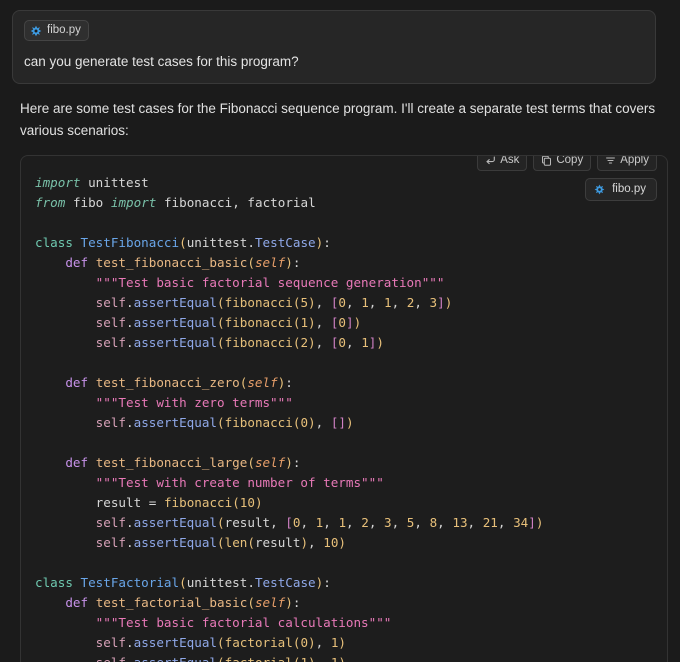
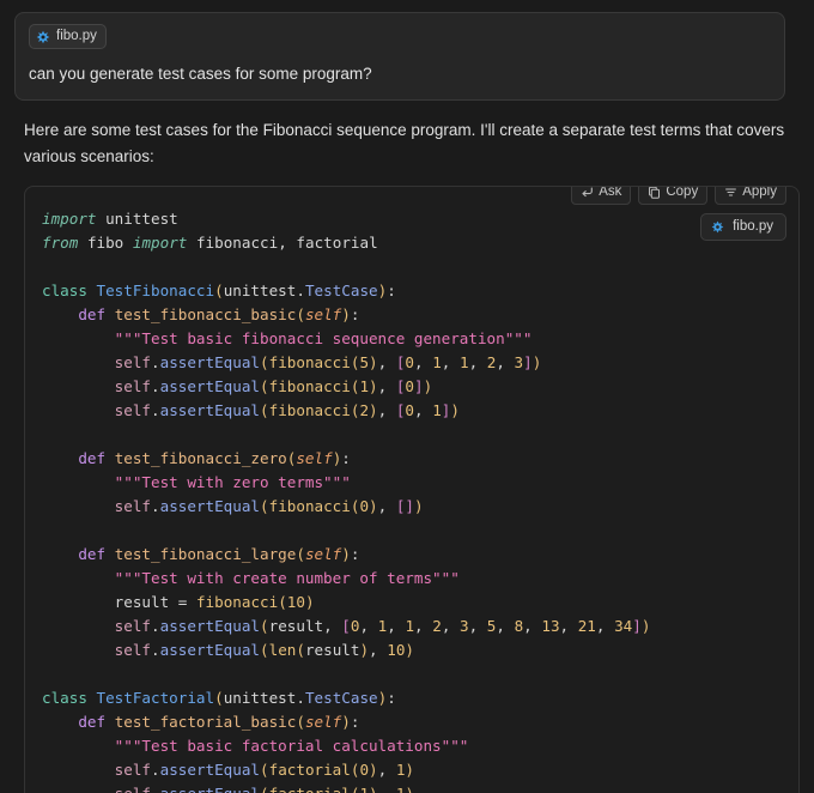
  fibo.py
- can you generate test cases for this program?
+ can you generate test cases for some program?
  Here are some test cases for the Fibonacci sequence program. I'll create a separate test terms that covers various scenarios:
  Ask
  Copy
  Apply
  fibo.py
  import unittest
  from fibo import fibonacci, factorial
  class TestFibonacci(unittest.TestCase):
  def test_fibonacci_basic(self):
- """Test basic factorial sequence generation"""
+ """Test basic fibonacci sequence generation"""
  self.assertEqual(fibonacci(5), [0, 1, 1, 2, 3])
  self.assertEqual(fibonacci(1), [0])
  self.assertEqual(fibonacci(2), [0, 1])
  def test_fibonacci_zero(self):
  """Test with zero terms"""
  self.assertEqual(fibonacci(0), [])
  def test_fibonacci_large(self):
  """Test with create number of terms"""
  result = fibonacci(10)
  self.assertEqual(result, [0, 1, 1, 2, 3, 5, 8, 13, 21, 34])
  self.assertEqual(len(result), 10)
  class TestFactorial(unittest.TestCase):
  def test_factorial_basic(self):
  """Test basic factorial calculations"""
  self.assertEqual(factorial(0), 1)
